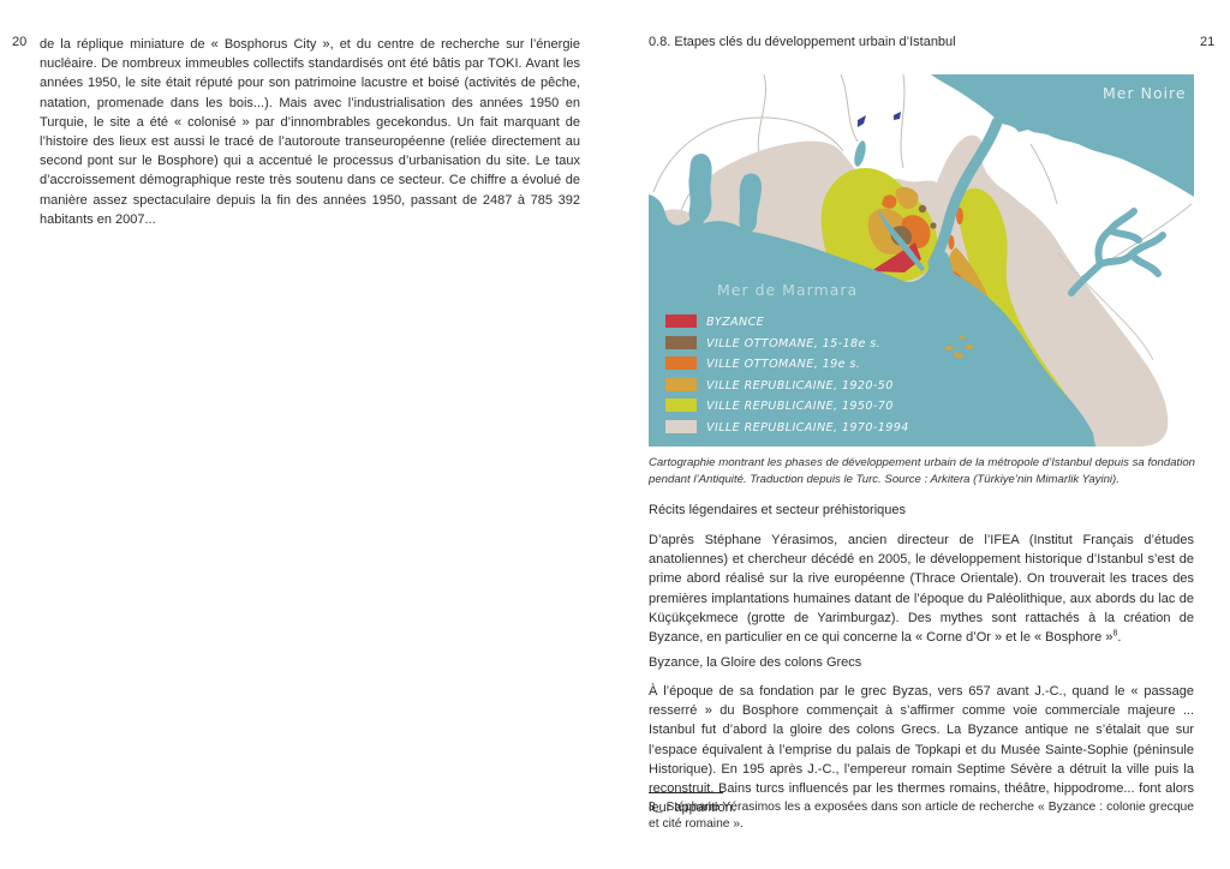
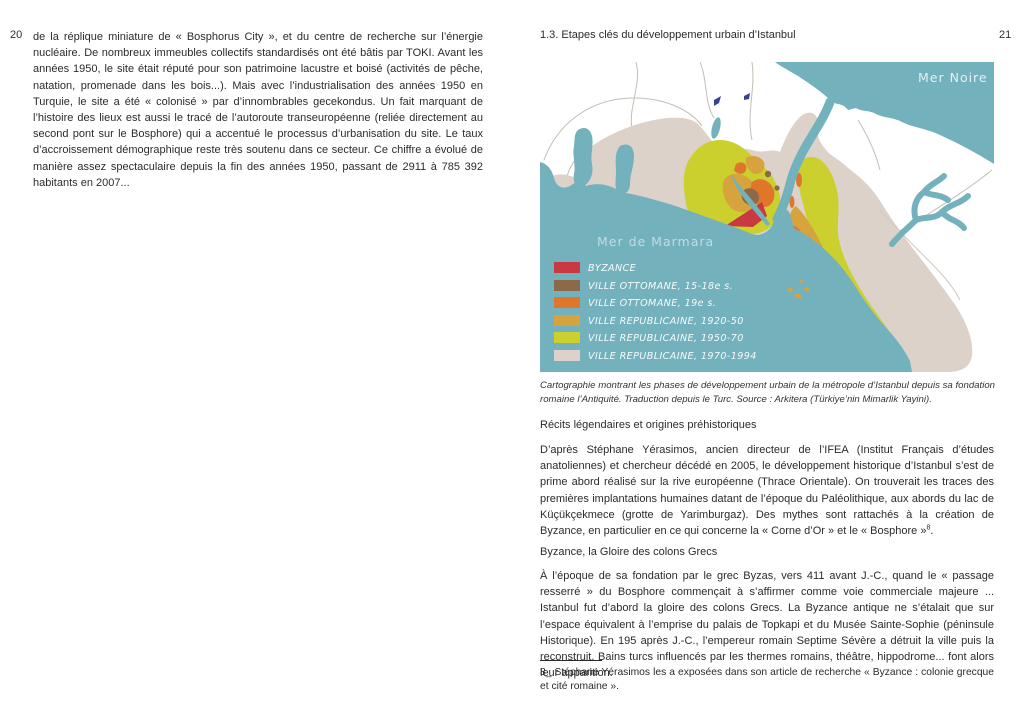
  20
- de la réplique miniature de « Bosphorus City », et du centre de recherche sur l’énergie nucléaire. De nombreux immeubles collectifs standardisés ont été bâtis par TOKI. Avant les années 1950, le site était réputé pour son patrimoine lacustre et boisé (activités de pêche, natation, promenade dans les bois...). Mais avec l’industrialisation des années 1950 en Turquie, le site a été « colonisé » par d’innombrables gecekondus. Un fait marquant de l’histoire des lieux est aussi le tracé de l’autoroute transeuropéenne (reliée directement au second pont sur le Bosphore) qui a accentué le processus d’urbanisation du site. Le taux d’accroissement démographique reste très soutenu dans ce secteur. Ce chiffre a évolué de manière assez spectaculaire depuis la fin des années 1950, passant de 2487 à 785 392 habitants en 2007...
+ de la réplique miniature de « Bosphorus City », et du centre de recherche sur l’énergie nucléaire. De nombreux immeubles collectifs standardisés ont été bâtis par TOKI. Avant les années 1950, le site était réputé pour son patrimoine lacustre et boisé (activités de pêche, natation, promenade dans les bois...). Mais avec l’industrialisation des années 1950 en Turquie, le site a été « colonisé » par d’innombrables gecekondus. Un fait marquant de l’histoire des lieux est aussi le tracé de l’autoroute transeuropéenne (reliée directement au second pont sur le Bosphore) qui a accentué le processus d’urbanisation du site. Le taux d’accroissement démographique reste très soutenu dans ce secteur. Ce chiffre a évolué de manière assez spectaculaire depuis la fin des années 1950, passant de 2911 à 785 392 habitants en 2007...
- 0.8. Etapes clés du développement urbain d’Istanbul
+ 1.3. Etapes clés du développement urbain d’Istanbul
  21
  Mer Noire
  Mer de Marmara
  BYZANCE
  VILLE OTTOMANE, 15-18e s.
  VILLE OTTOMANE, 19e s.
  VILLE REPUBLICAINE, 1920-50
  VILLE REPUBLICAINE, 1950-70
  VILLE REPUBLICAINE, 1970-1994
- Cartographie montrant les phases de développement urbain de la métropole d’Istanbul depuis sa fondation pendant l’Antiquité. Traduction depuis le Turc. Source : Arkitera (Türkiye’nin Mimarlik Yayini).
+ Cartographie montrant les phases de développement urbain de la métropole d’Istanbul depuis sa fondation romaine l’Antiquité. Traduction depuis le Turc. Source : Arkitera (Türkiye’nin Mimarlik Yayini).
- Récits légendaires et secteur préhistoriques
+ Récits légendaires et origines préhistoriques
  D’après Stéphane Yérasimos, ancien directeur de l’IFEA (Institut Français d’études anatoliennes) et chercheur décédé en 2005, le développement historique d’Istanbul s’est de prime abord réalisé sur la rive européenne (Thrace Orientale). On trouverait les traces des premières implantations humaines datant de l’époque du Paléolithique, aux abords du lac de Küçükçekmece (grotte de Yarimburgaz). Des mythes sont rattachés à la création de Byzance, en particulier en ce qui concerne la « Corne d’Or » et le « Bosphore » .
  Byzance, la Gloire des colons Grecs
- À l’époque de sa fondation par le grec Byzas, vers 657 avant J.-C., quand le « passage resserré » du Bosphore commençait à s’affirmer comme voie commerciale majeure ... Istanbul fut d’abord la gloire des colons Grecs. La Byzance antique ne s’étalait que sur l’espace équivalent à l’emprise du palais de Topkapi et du Musée Sainte-Sophie (péninsule Historique). En 195 après J.-C., l’empereur romain Septime Sévère a détruit la ville puis la reconstruit. Bains turcs influencés par les thermes romains, théâtre, hippodrome... font alors leur apparition.
+ À l’époque de sa fondation par le grec Byzas, vers 411 avant J.-C., quand le « passage resserré » du Bosphore commençait à s’affirmer comme voie commerciale majeure ... Istanbul fut d’abord la gloire des colons Grecs. La Byzance antique ne s’étalait que sur l’espace équivalent à l’emprise du palais de Topkapi et du Musée Sainte-Sophie (péninsule Historique). En 195 après J.-C., l’empereur romain Septime Sévère a détruit la ville puis la reconstruit. Bains turcs influencés par les thermes romains, théâtre, hippodrome... font alors leur apparition.
  8_ Stéphane Yérasimos les a exposées dans son article de recherche « Byzance : colonie grecque et cité romaine ».
